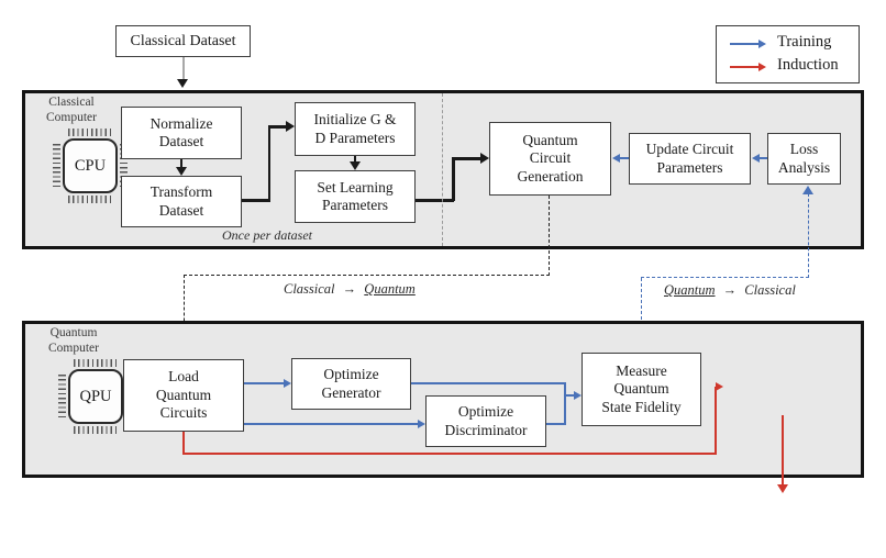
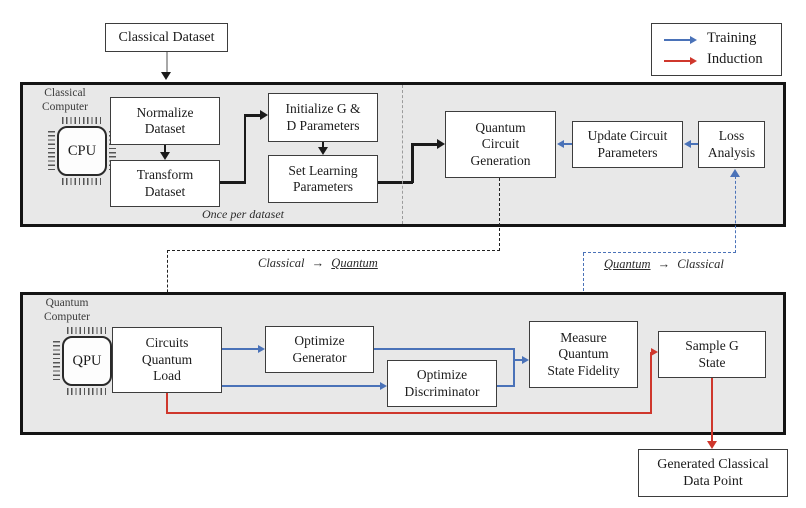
  Classical Dataset
  Training
  Induction
  Classical
  Computer
  CPU
  Normalize
  Dataset
  Transform
  Dataset
  Initialize G &
  D Parameters
  Set Learning
  Parameters
  Quantum
  Circuit
  Generation
  Update Circuit
  Parameters
  Loss
  Analysis
  Once per dataset
  Classical → Quantum
  Quantum → Classical
  Quantum
  Computer
  QPU
- Load
+ Circuits
  Quantum
- Circuits
+ Load
  Optimize
  Generator
  Optimize
  Discriminator
  Measure
  Quantum
  State Fidelity
+ Sample G
+ State
+ Generated Classical
+ Data Point
